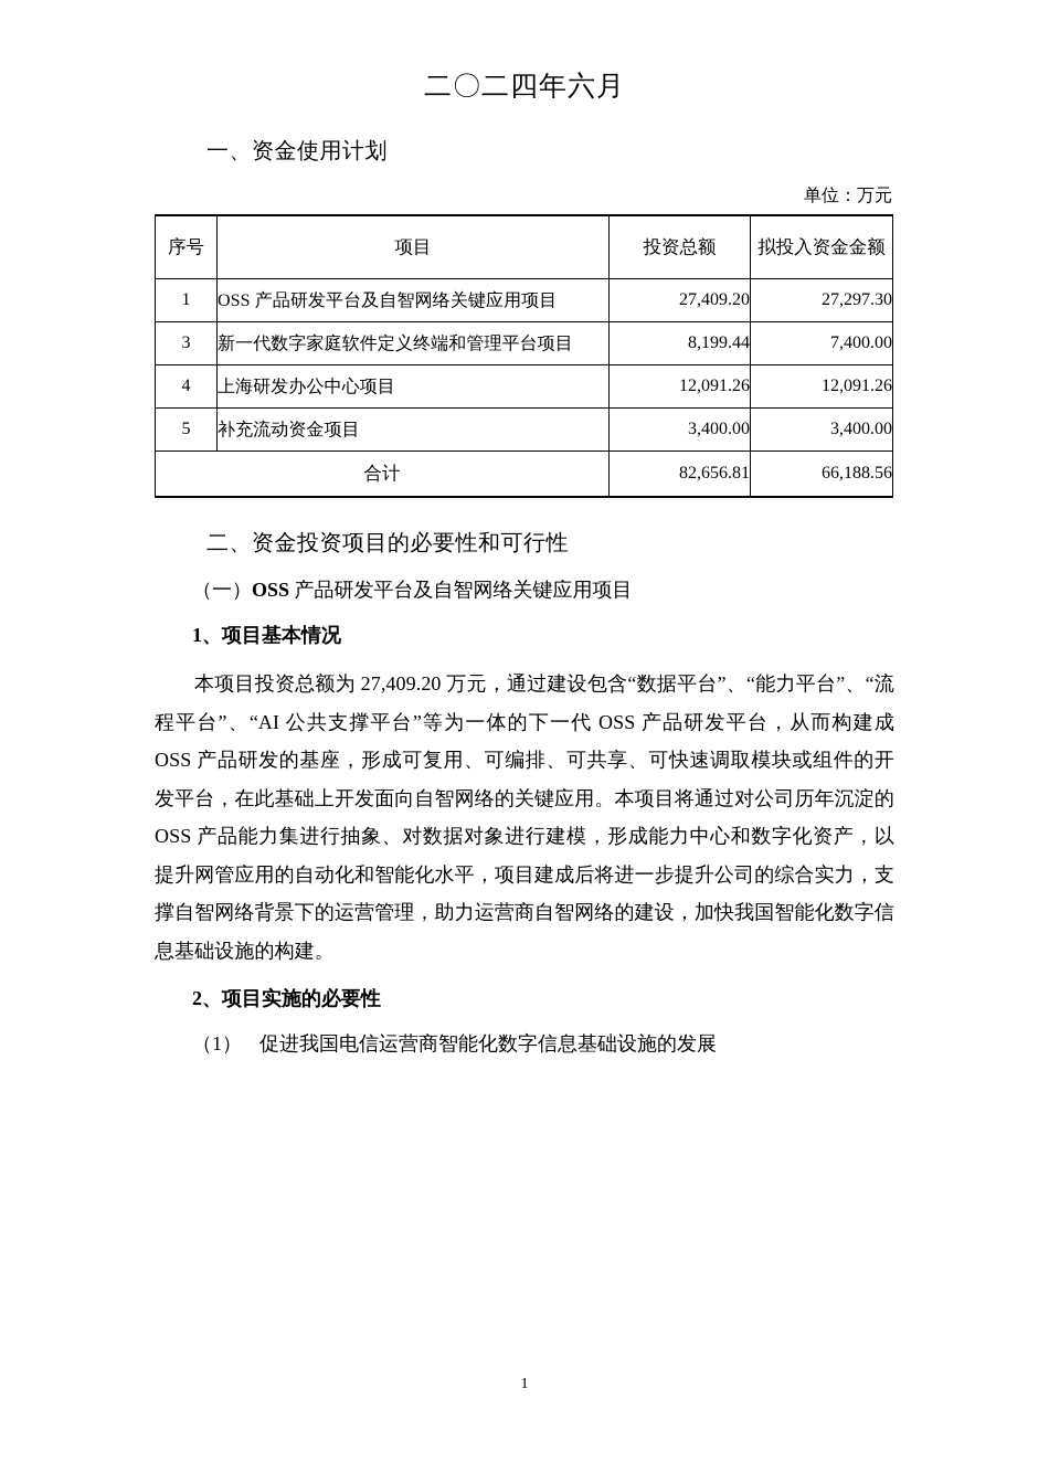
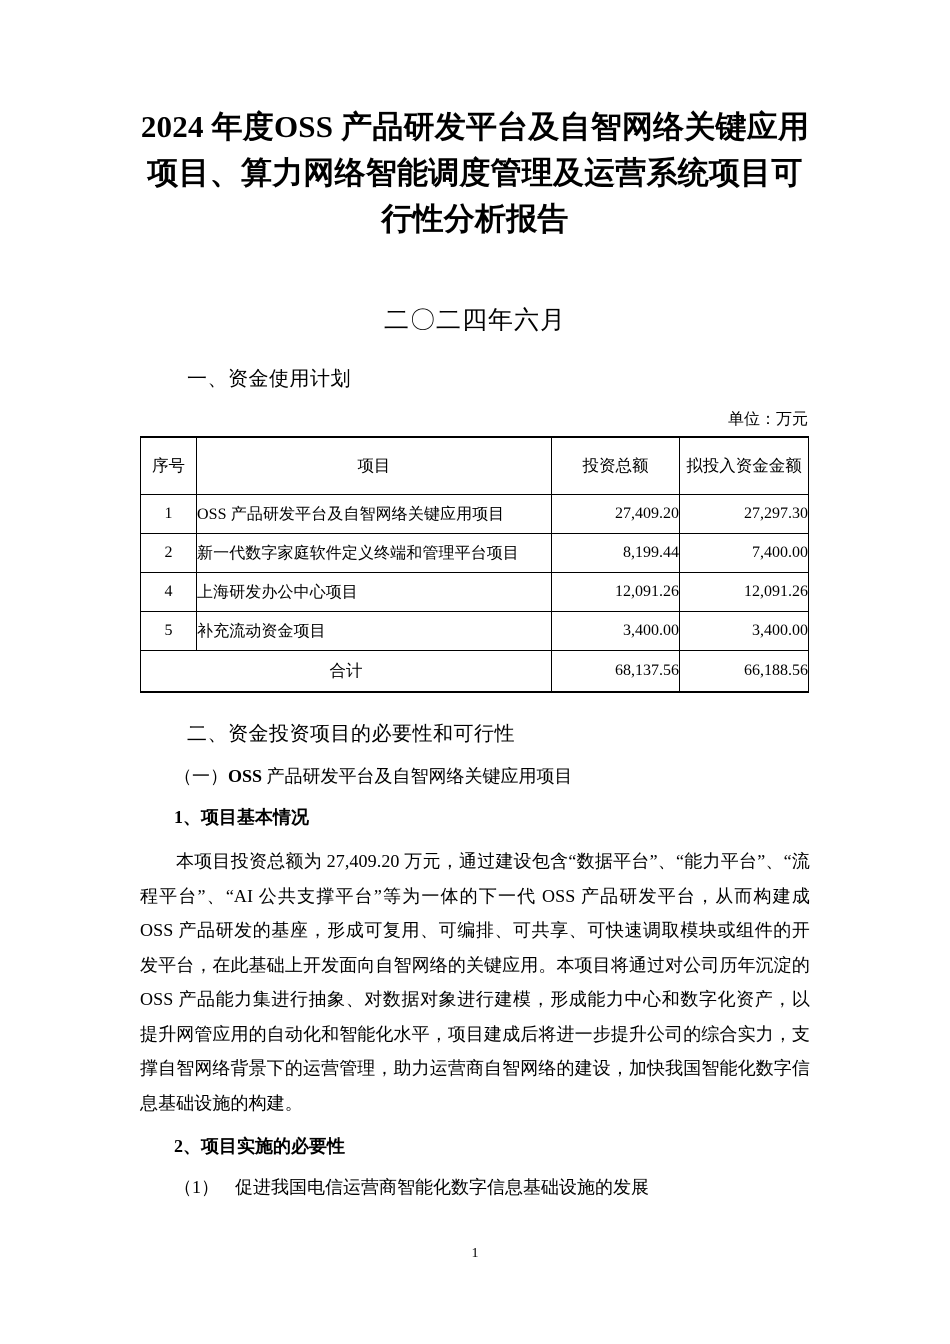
+ 2024 年度OSS 产品研发平台及自智网络关键应用项目、算力网络智能调度管理及运营系统项目可行性分析报告
  二〇二四年六月
  一、资金使用计划
  单位：万元
  序号	项目	投资总额	拟投入资金金额
  1	OSS 产品研发平台及自智网络关键应用项目	27,409.20	27,297.30
- 3	新一代数字家庭软件定义终端和管理平台项目	8,199.44	7,400.00
+ 2	新一代数字家庭软件定义终端和管理平台项目	8,199.44	7,400.00
  4	上海研发办公中心项目	12,091.26	12,091.26
  5	补充流动资金项目	3,400.00	3,400.00
- 合计	82,656.81	66,188.56
+ 合计	68,137.56	66,188.56
  二、资金投资项目的必要性和可行性
  （一）OSS 产品研发平台及自智网络关键应用项目
  1、项目基本情况
  本项目投资总额为 27,409.20 万元，通过建设包含“数据平台”、“能力平台”、“流程平台”、“AI 公共支撑平台”等为一体的下一代 OSS 产品研发平台，从而构建成 OSS 产品研发的基座，形成可复用、可编排、可共享、可快速调取模块或组件的开发平台，在此基础上开发面向自智网络的关键应用。本项目将通过对公司历年沉淀的 OSS 产品能力集进行抽象、对数据对象进行建模，形成能力中心和数字化资产，以提升网管应用的自动化和智能化水平，项目建成后将进一步提升公司的综合实力，支撑自智网络背景下的运营管理，助力运营商自智网络的建设，加快我国智能化数字信息基础设施的构建。
  2、项目实施的必要性
  （1） 促进我国电信运营商智能化数字信息基础设施的发展
  1
